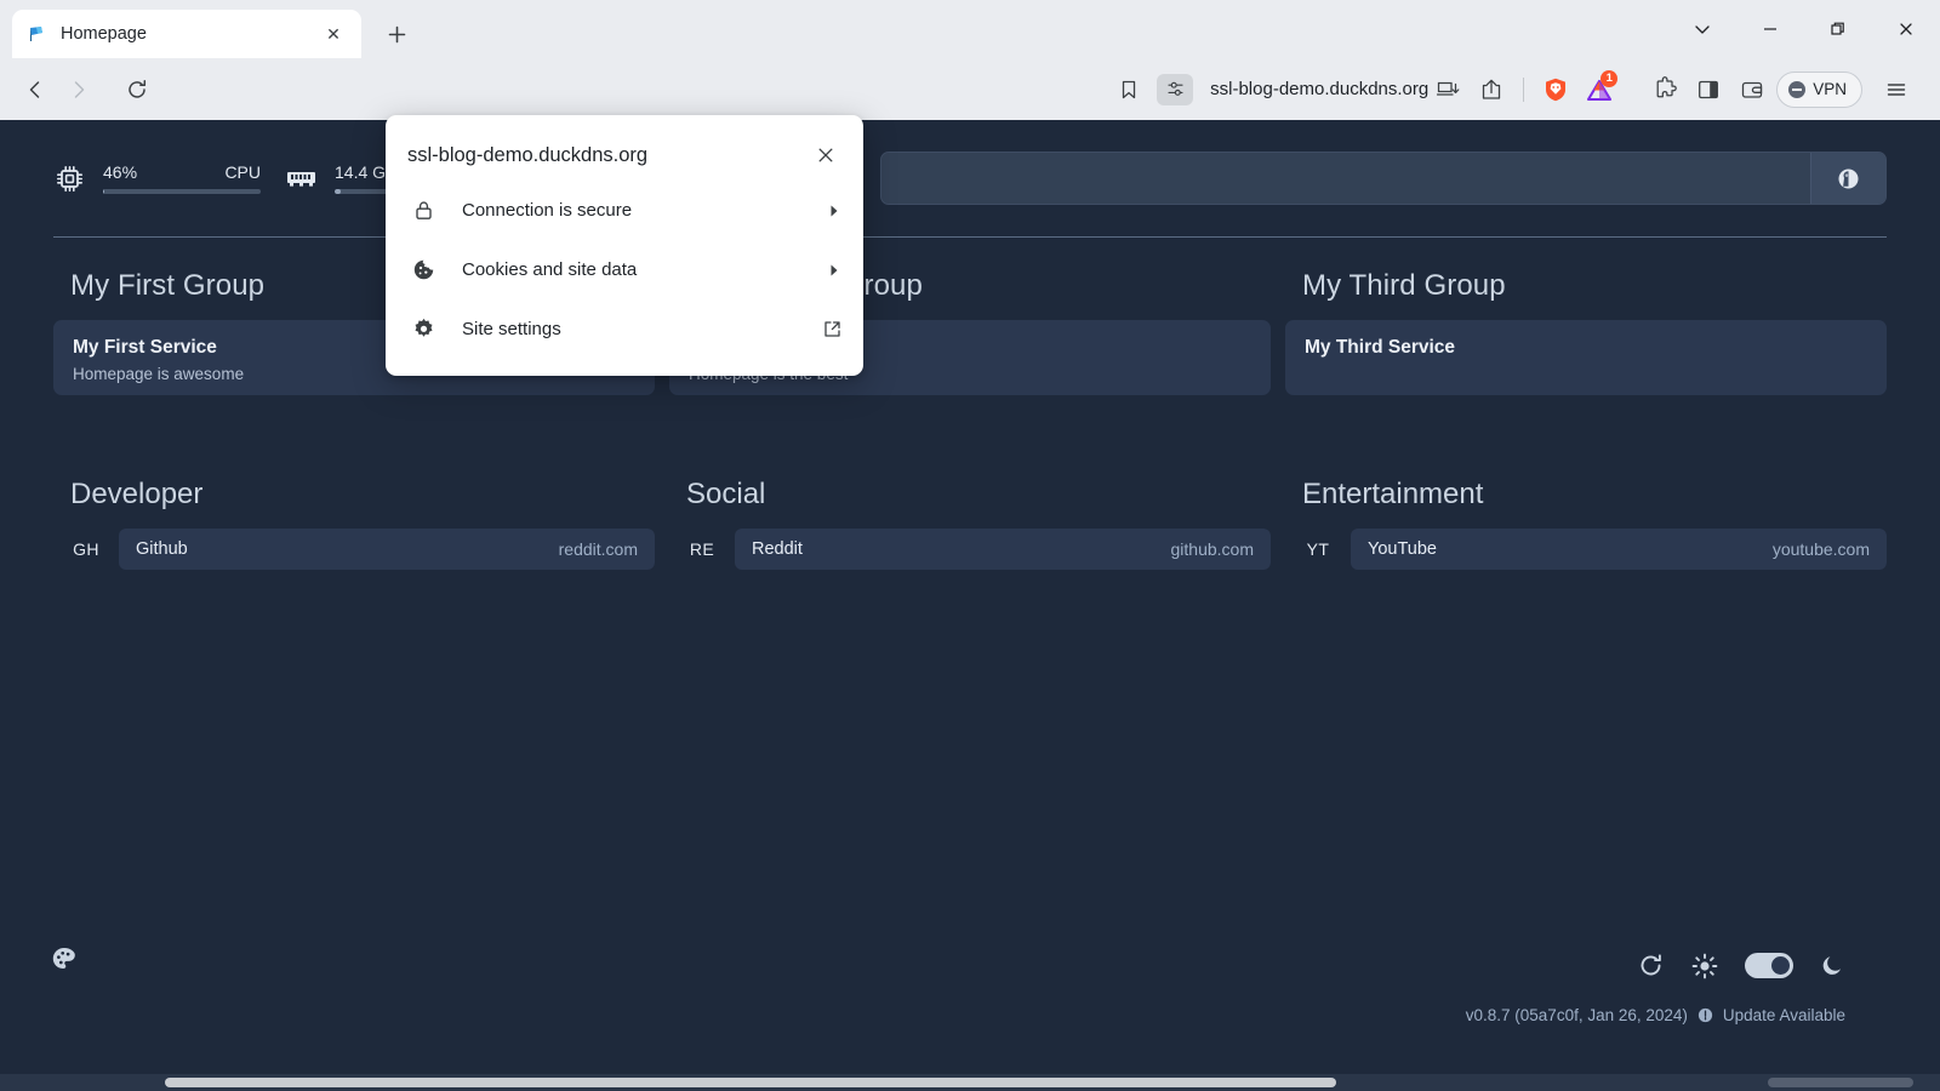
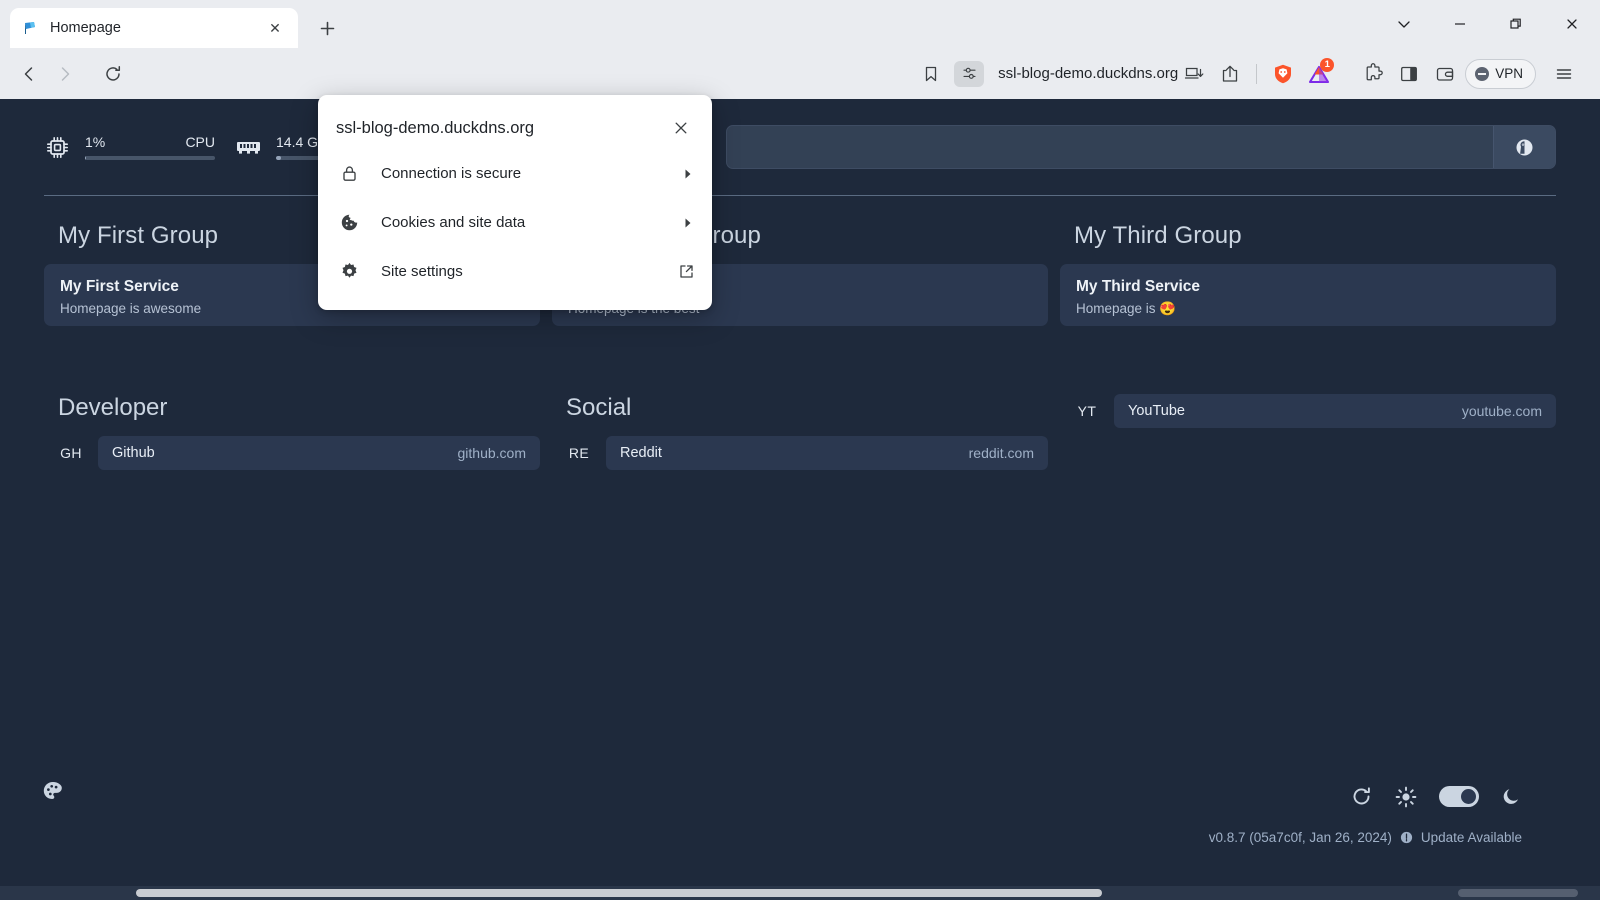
  Homepage
  ✕
  ssl-blog-demo.duckdns.org
  1
  VPN
- 46%
+ 1%
  CPU
  14.4 G
  My First Group
  My First Service
  Homepage is awesome
  My Third Group
  My Third Service
+ Homepage is 😍
  Developer
  GH
  Github
- reddit.com
+ github.com
  Social
  RE
  Reddit
- github.com
+ reddit.com
- Entertainment
  YT
  YouTube
  youtube.com
  v0.8.7 (05a7c0f, Jan 26, 2024)
  Update Available
  ssl-blog-demo.duckdns.org
  Connection is secure
  Cookies and site data
  Site settings
